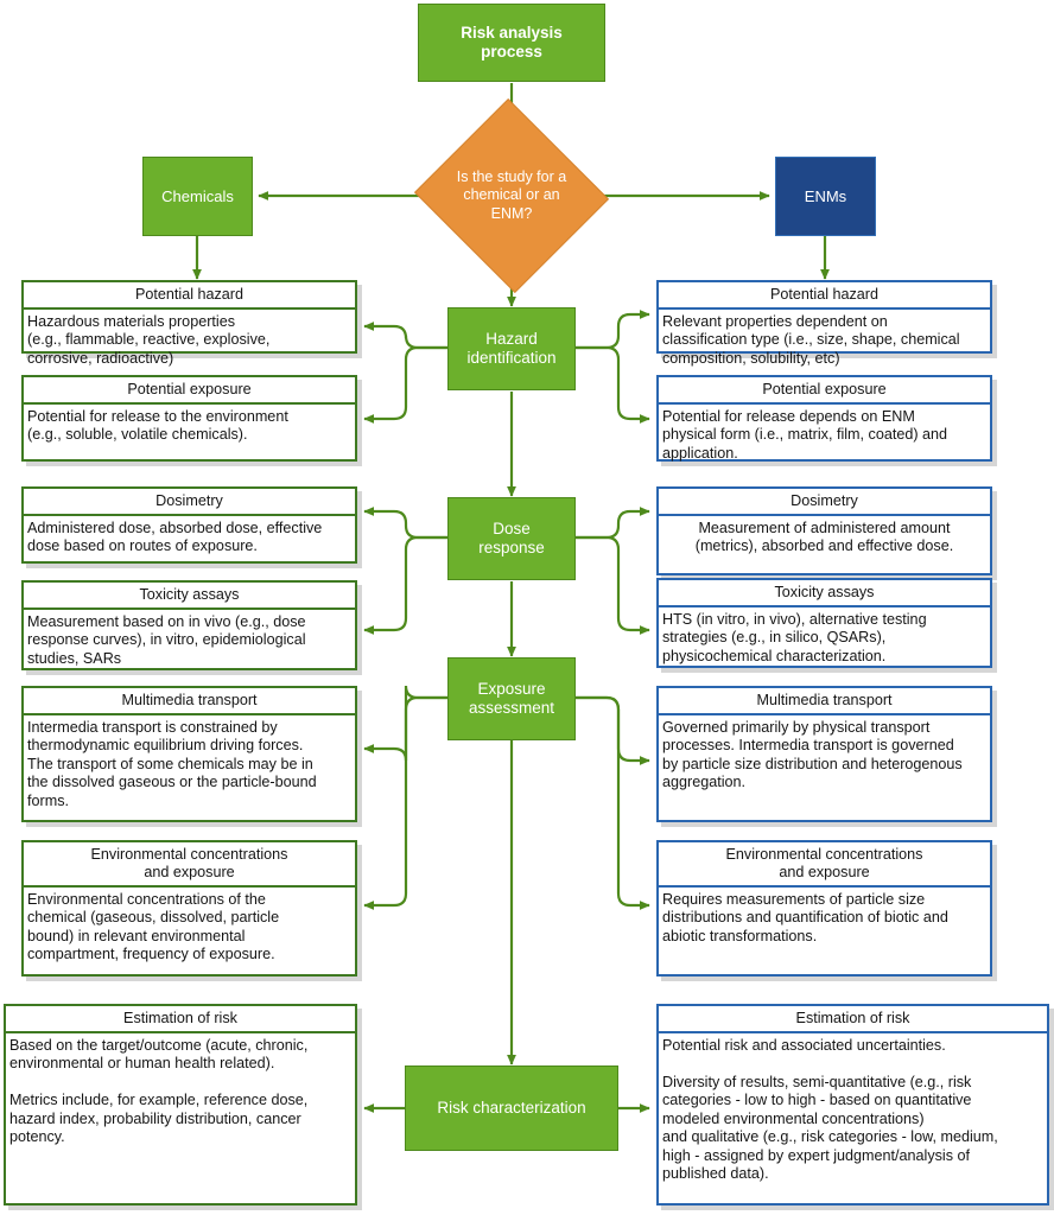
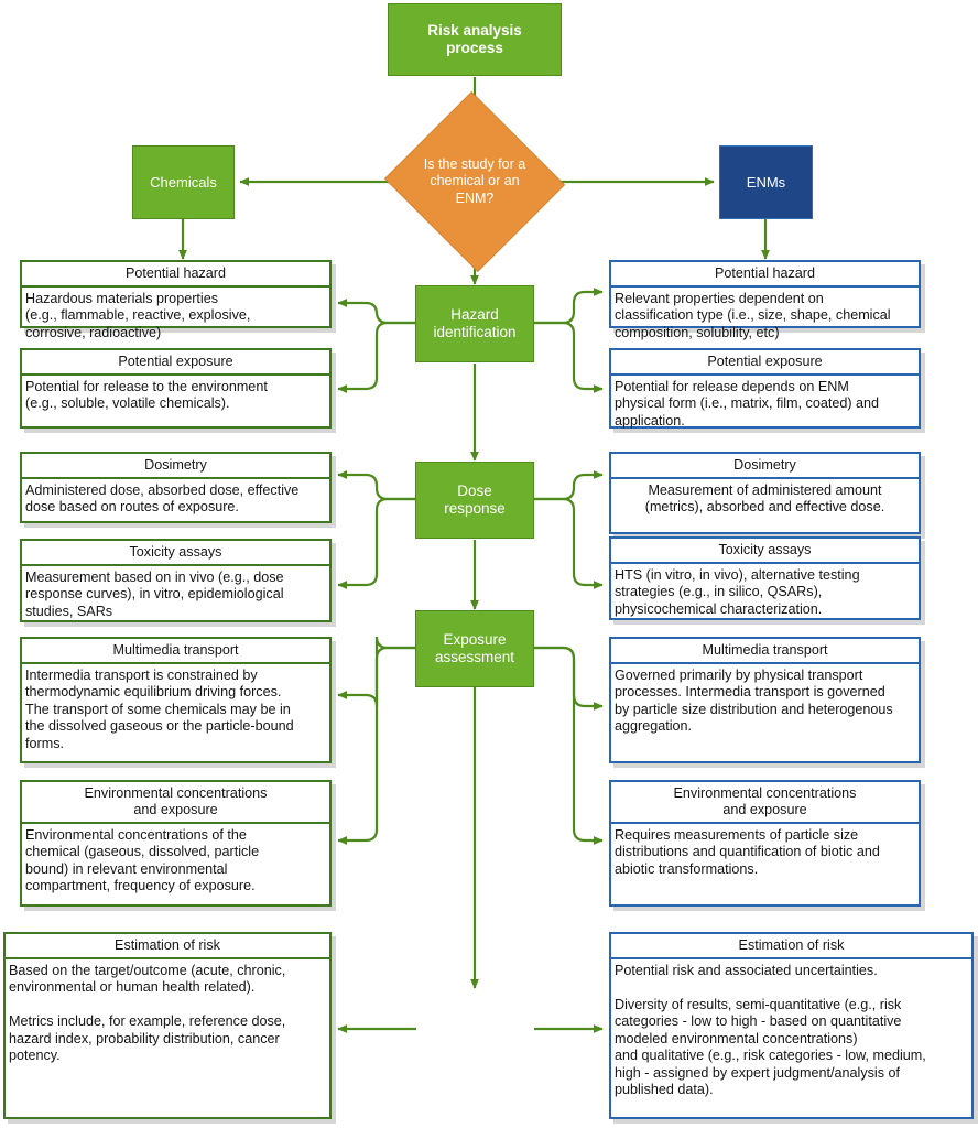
  Risk analysis
  process
  Is the study for a
  chemical or an
  ENM?
  Hazard
  identification
  Dose
  response
  Exposure
  assessment
- Risk characterization
  Chemicals
  ENMs
  Potential hazard
  Hazardous materials properties
  (e.g., flammable, reactive, explosive,
  corrosive, radioactive)
  Potential exposure
  Potential for release to the environment
  (e.g., soluble, volatile chemicals).
  Dosimetry
  Administered dose, absorbed dose, effective
  dose based on routes of exposure.
  Toxicity assays
  Measurement based on in vivo (e.g., dose
  response curves), in vitro, epidemiological
  studies, SARs
  Multimedia transport
  Intermedia transport is constrained by
  thermodynamic equilibrium driving forces.
  The transport of some chemicals may be in
  the dissolved gaseous or the particle-bound
  forms.
  Environmental concentrations
  and exposure
  Environmental concentrations of the
  chemical (gaseous, dissolved, particle
  bound) in relevant environmental
  compartment, frequency of exposure.
  Estimation of risk
  Based on the target/outcome (acute, chronic,
  environmental or human health related).
  Metrics include, for example, reference dose,
  hazard index, probability distribution, cancer
  potency.
  Potential hazard
  Relevant properties dependent on
  classification type (i.e., size, shape, chemical
  composition, solubility, etc)
  Potential exposure
  Potential for release depends on ENM
  physical form (i.e., matrix, film, coated) and
  application.
  Dosimetry
  Measurement of administered amount
  (metrics), absorbed and effective dose.
  Toxicity assays
  HTS (in vitro, in vivo), alternative testing
  strategies (e.g., in silico, QSARs),
  physicochemical characterization.
  Multimedia transport
  Governed primarily by physical transport
  processes. Intermedia transport is governed
  by particle size distribution and heterogenous
  aggregation.
  Environmental concentrations
  and exposure
  Requires measurements of particle size
  distributions and quantification of biotic and
  abiotic transformations.
  Estimation of risk
  Potential risk and associated uncertainties.
  Diversity of results, semi-quantitative (e.g., risk
  categories - low to high - based on quantitative
  modeled environmental concentrations)
  and qualitative (e.g., risk categories - low, medium,
  high - assigned by expert judgment/analysis of
  published data).
